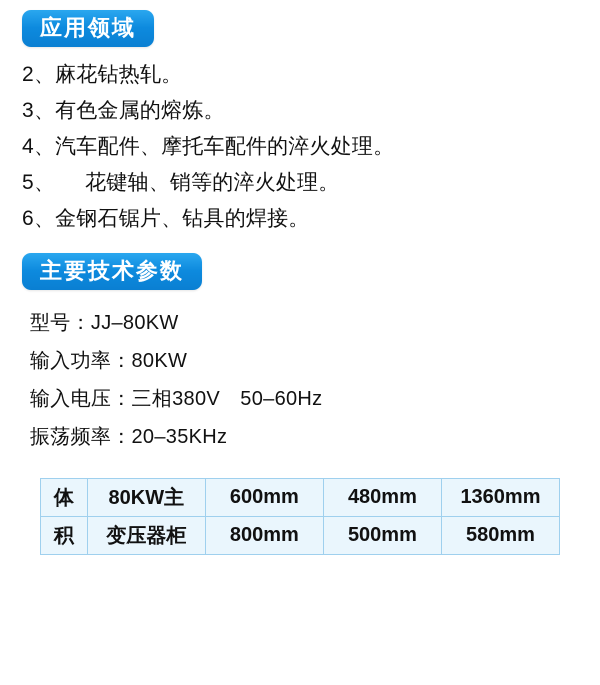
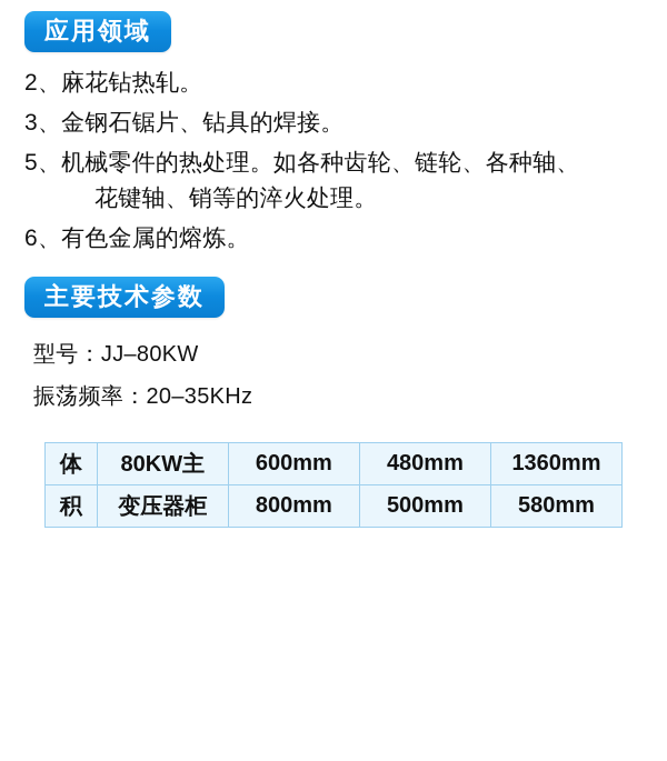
  应用领域
  2、
  麻花钻热轧。
  3、
- 有色金属的熔炼。
+ 金钢石锯片、钻具的焊接。
- 4、
- 汽车配件、摩托车配件的淬火处理。
  5、
+ 机械零件的热处理。如各种齿轮、链轮、各种轴、
  花键轴、销等的淬火处理。
  6、
- 金钢石锯片、钻具的焊接。
+ 有色金属的熔炼。
  主要技术参数
  型号：JJ–80KW
- 输入功率：80KW
- 输入电压：三相380V 50–60Hz
  振荡频率：20–35KHz
  体	80KW主	600mm	480mm	1360mm
  积	变压器柜	800mm	500mm	580mm
